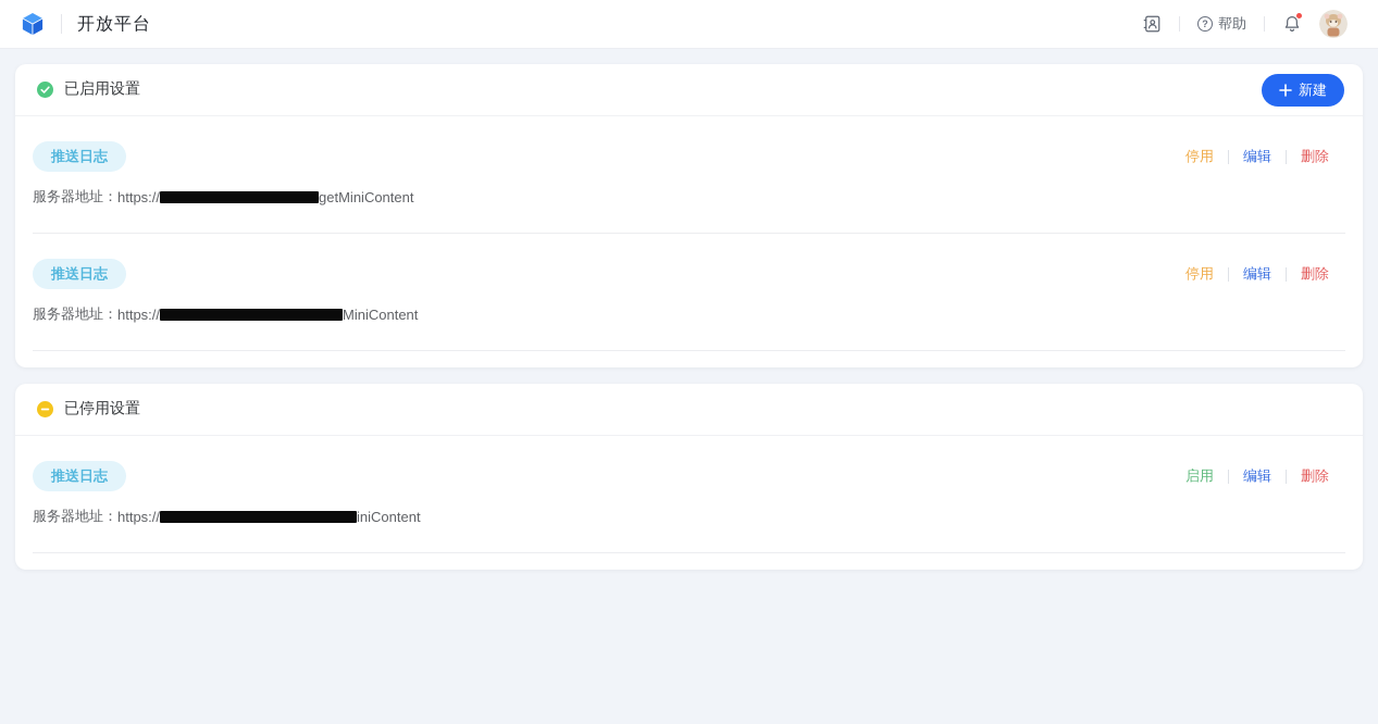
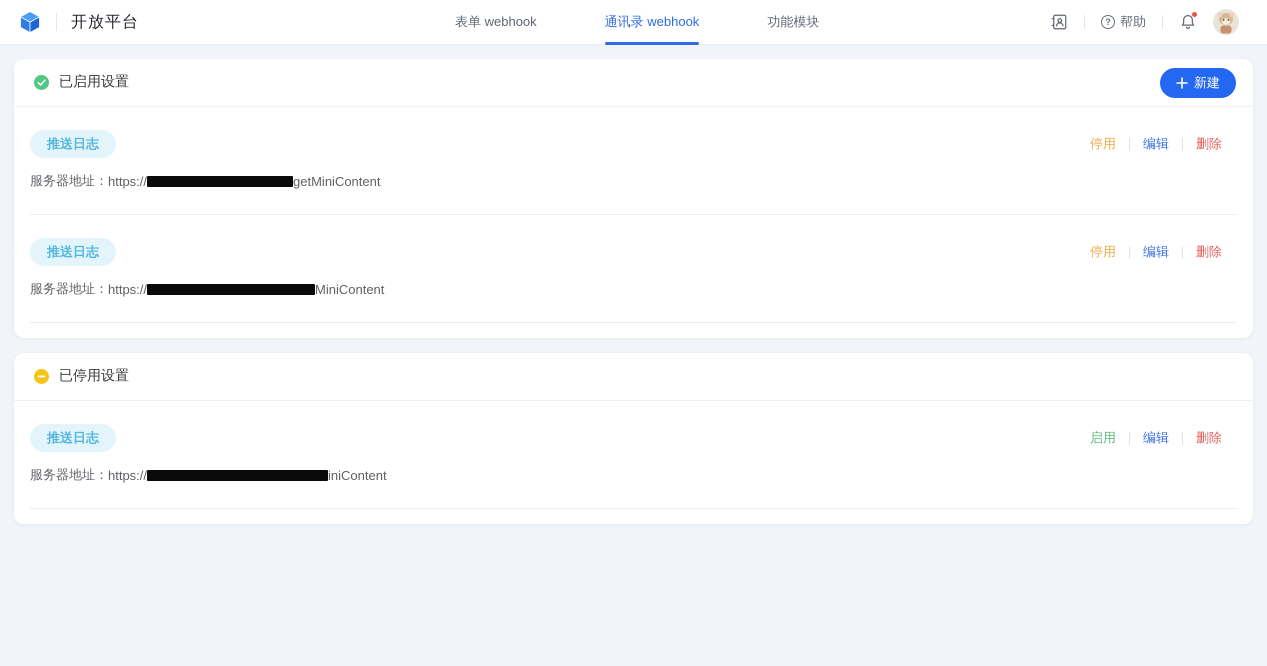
  开放平台
+ 表单 webhook
+ 通讯录 webhook
+ 功能模块
  ?
  帮助
  已启用设置
  新建
  推送日志
  停用
  编辑
  删除
  服务器地址：
  https://
  getMiniContent
  推送日志
  停用
  编辑
  删除
  服务器地址：
  https://
  MiniContent
  已停用设置
  推送日志
  启用
  编辑
  删除
  服务器地址：
  https://
  iniContent
